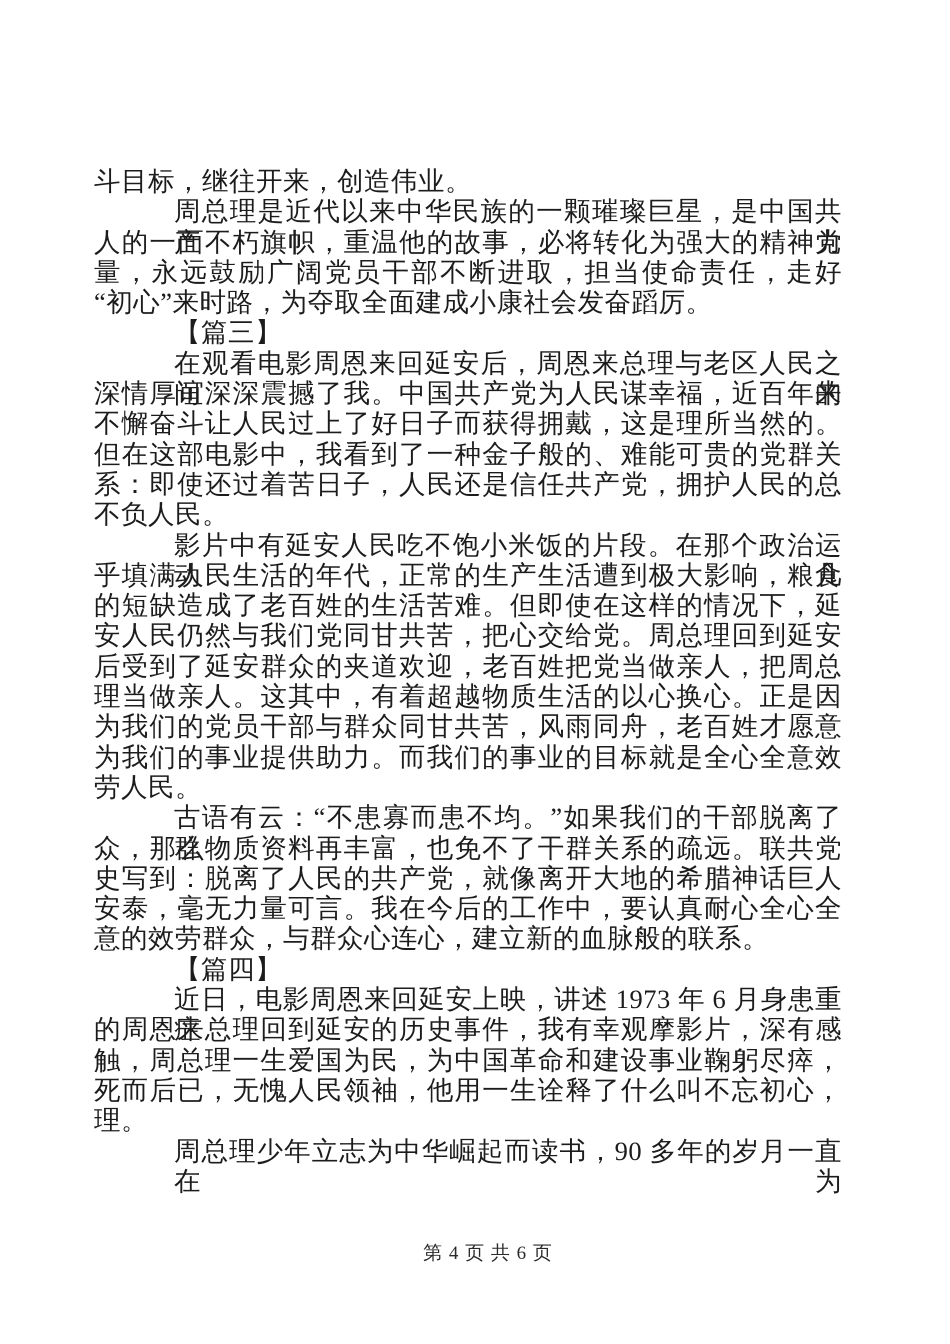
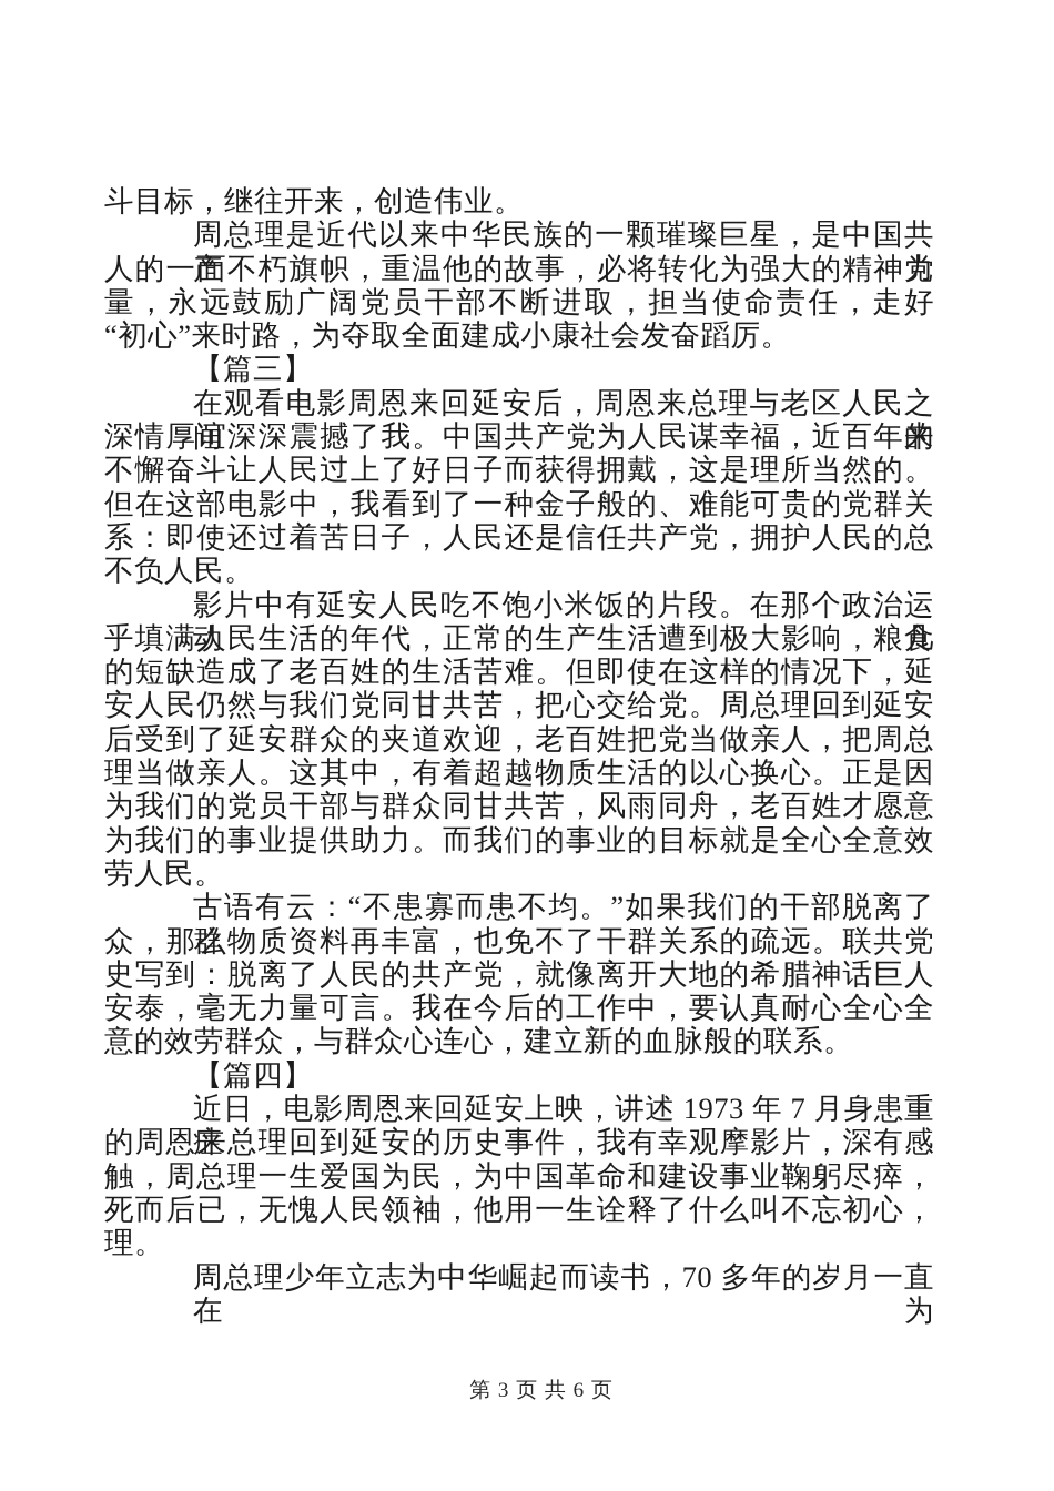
  斗目标，继往开来，创造伟业。
  周总理是近代以来中华民族的一颗璀璨巨星，是中国共产党
  人的一面不朽旗帜，重温他的故事，必将转化为强大的精神力
  量，永远鼓励广阔党员干部不断进取，担当使命责任，走好
  “初心”来时路，为夺取全面建成小康社会发奋蹈厉。
  【篇三】
  在观看电影周恩来回延安后，周恩来总理与老区人民之间的
  深情厚谊深深震撼了我。中国共产党为人民谋幸福，近百年来
  不懈奋斗让人民过上了好日子而获得拥戴，这是理所当然的。
  但在这部电影中，我看到了一种金子般的、难能可贵的党群关
  系：即使还过着苦日子，人民还是信任共产党，拥护人民的总
  不负人民。
  影片中有延安人民吃不饱小米饭的片段。在那个政治运动几
  乎填满人民生活的年代，正常的生产生活遭到极大影响，粮食
  的短缺造成了老百姓的生活苦难。但即使在这样的情况下，延
  安人民仍然与我们党同甘共苦，把心交给党。周总理回到延安
  后受到了延安群众的夹道欢迎，老百姓把党当做亲人，把周总
  理当做亲人。这其中，有着超越物质生活的以心换心。正是因
  为我们的党员干部与群众同甘共苦，风雨同舟，老百姓才愿意
  为我们的事业提供助力。而我们的事业的目标就是全心全意效
  劳人民。
  古语有云：“不患寡而患不均。”如果我们的干部脱离了群
  众，那么物质资料再丰富，也免不了干群关系的疏远。联共党
  史写到：脱离了人民的共产党，就像离开大地的希腊神话巨人
  安泰，毫无力量可言。我在今后的工作中，要认真耐心全心全
  意的效劳群众，与群众心连心，建立新的血脉般的联系。
  【篇四】
- 近日，电影周恩来回延安上映，讲述 1973 年 6 月身患重症
+ 近日，电影周恩来回延安上映，讲述 1973 年 7 月身患重症
  的周恩来总理回到延安的历史事件，我有幸观摩影片，深有感
  触，周总理一生爱国为民，为中国革命和建设事业鞠躬尽瘁，
  死而后已，无愧人民领袖，他用一生诠释了什么叫不忘初心，
  理。
- 周总理少年立志为中华崛起而读书，90 多年的岁月一直在为
+ 周总理少年立志为中华崛起而读书，70 多年的岁月一直在为
- 第 4 页 共 6 页
+ 第 3 页 共 6 页
